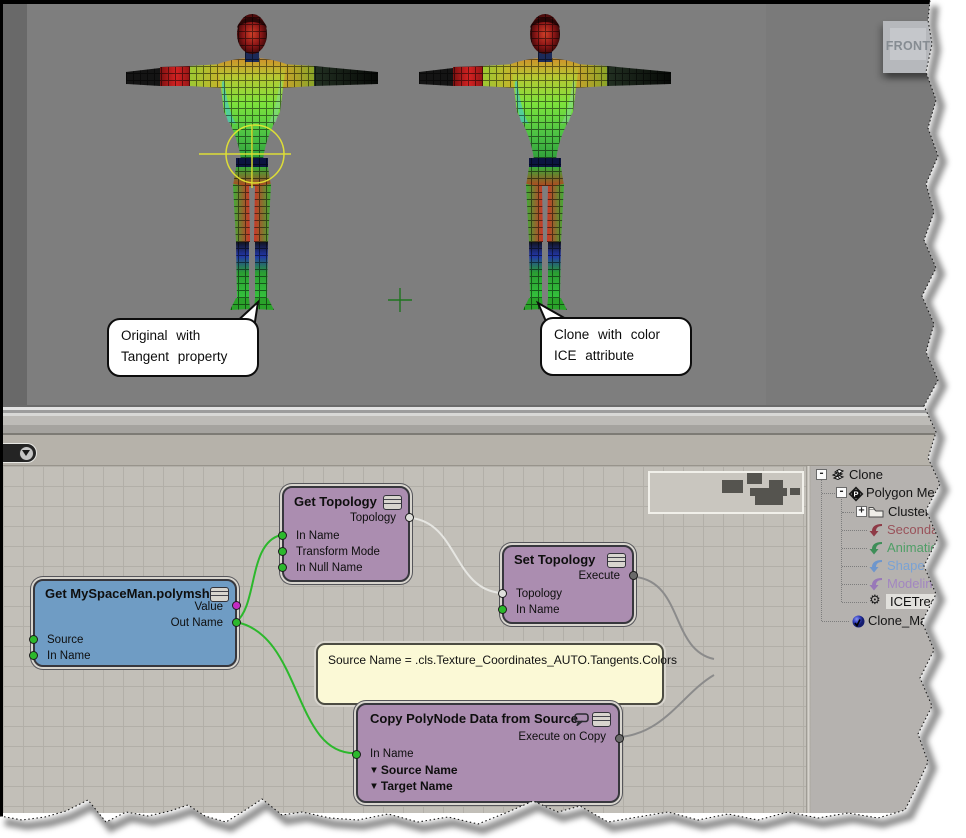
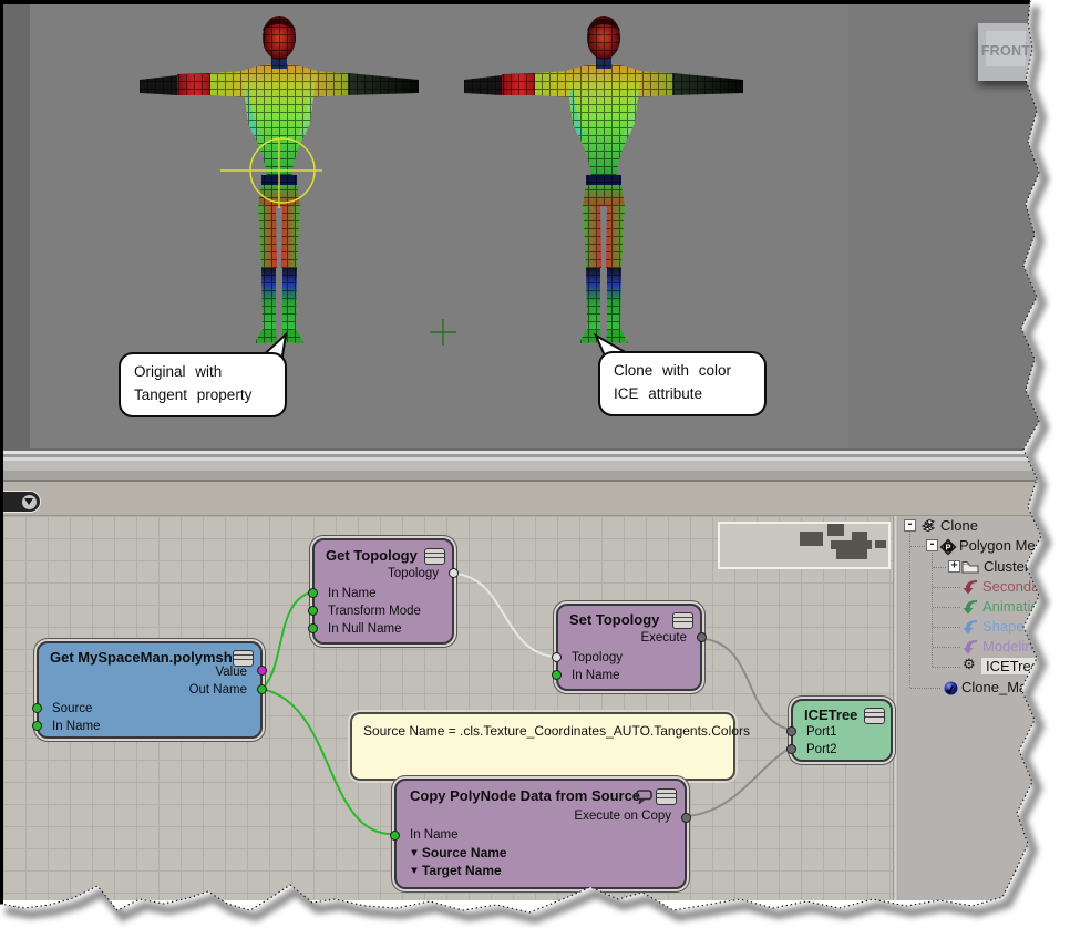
  Original with
  Tangent property
  Clone with color
  ICE attribute
  FRONT
  Source Name = .cls.Texture_Coordinates_AUTO.Tangents.Colors
  Get MySpaceMan.polymsh
  Value
  Out Name
  Source
  In Name
  Get Topology
  Topology
  In Name
  Transform Mode
  In Null Name
  Set Topology
  Execute
  Topology
  In Name
+ ICETree
+ Port1
+ Port2
  Copy PolyNode Data from Sourc
  Execute on Copy
  In Name
  ▼ Source Name
  ▼ Target Name
  -
  Clone
  -
  P
  Polygon Me
  +
  Cluste
  Animati
  Shape
  Modelin
  ⚙
  ICETre
